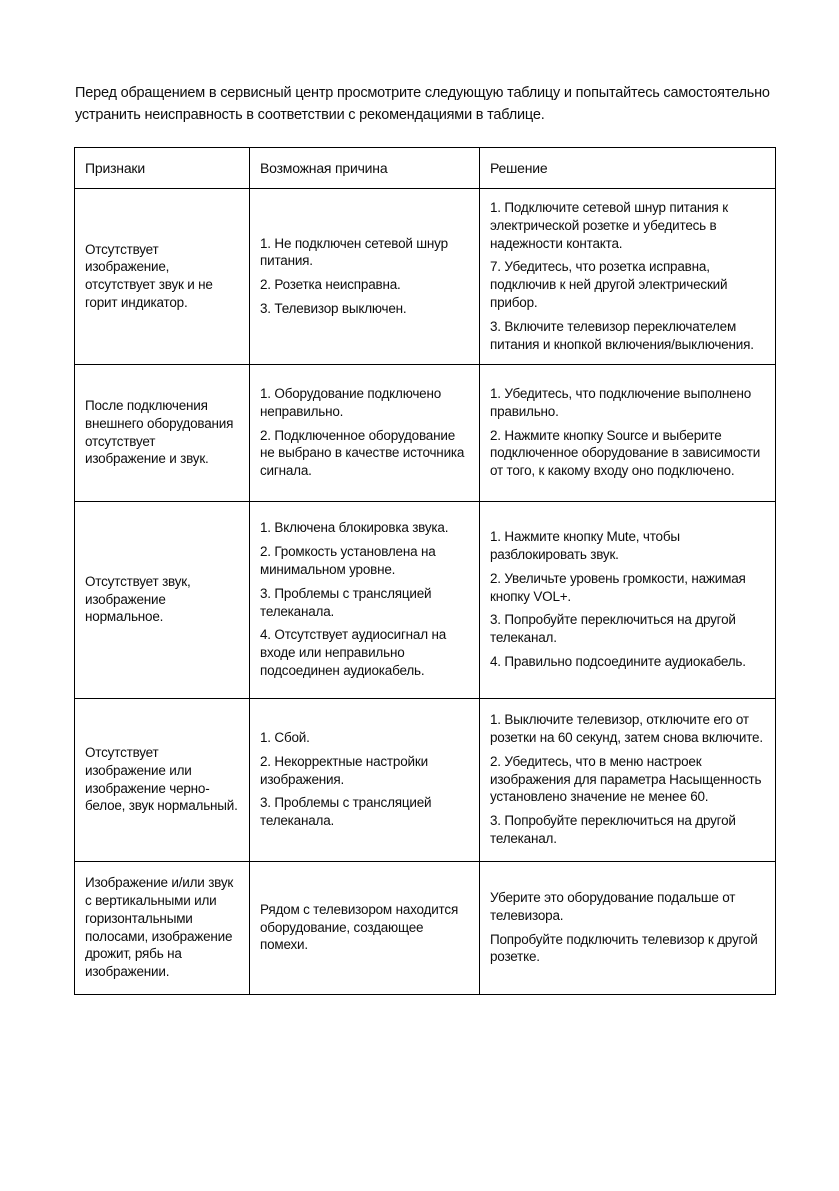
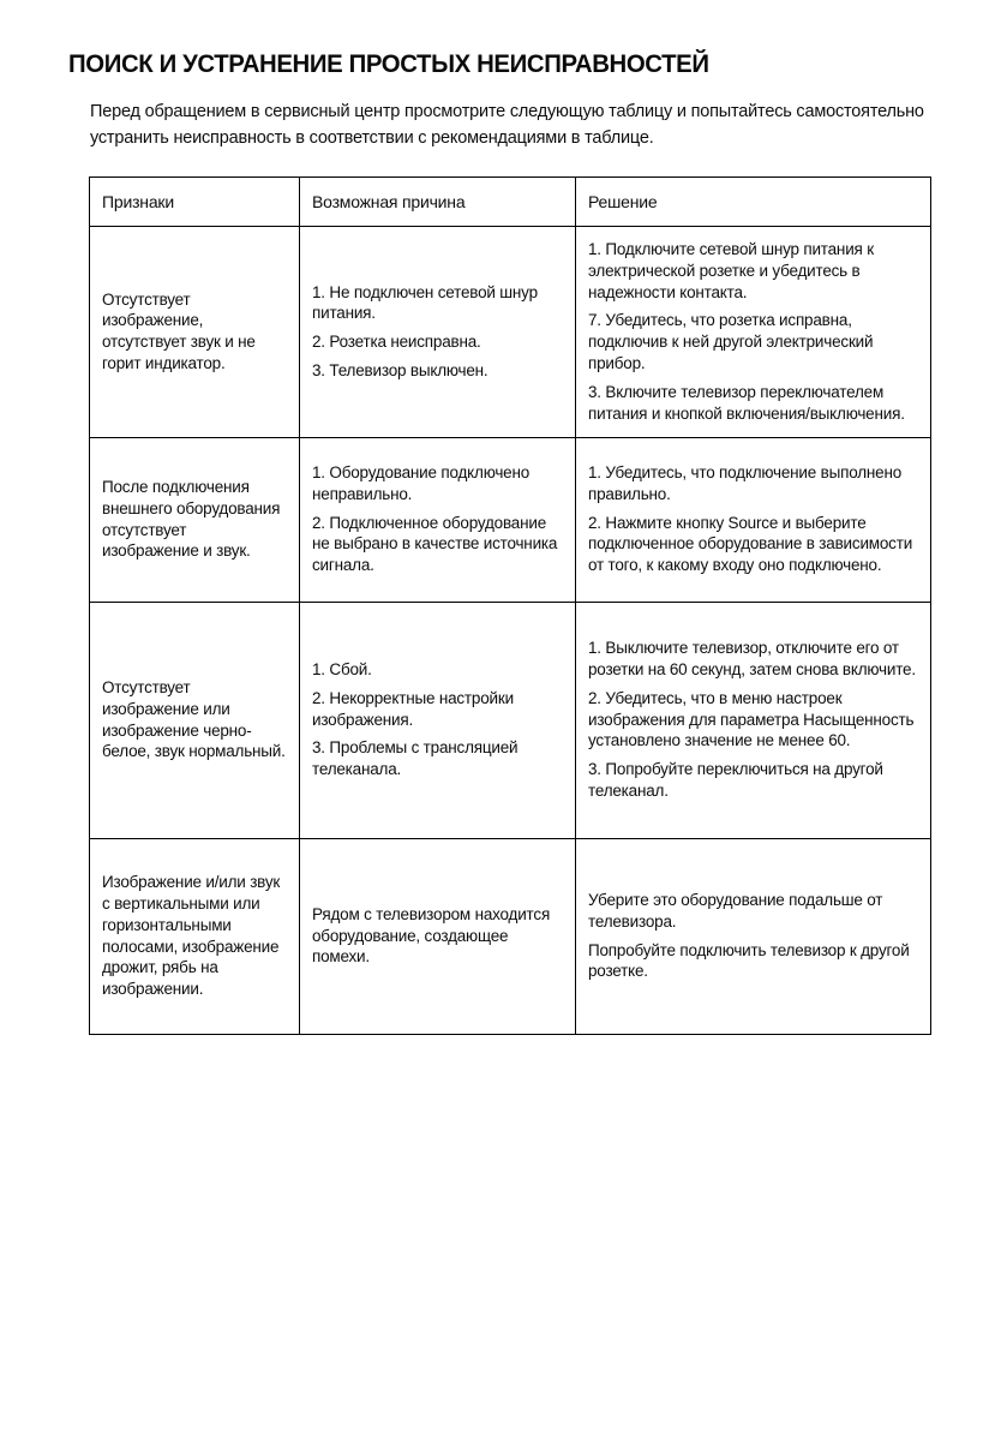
+ ПОИСК И УСТРАНЕНИЕ ПРОСТЫХ НЕИСПРАВНОСТЕЙ
  Перед обращением в сервисный центр просмотрите следующую таблицу и попытайтесь самостоятельно устранить неисправность в соответствии с рекомендациями в таблице.
  Признаки	Возможная причина	Решение
  Отсутствует изображение, отсутствует звук и не горит индикатор.	1. Не подключен сетевой шнур питания.2. Розетка неисправна.3. Телевизор выключен.	1. Подключите сетевой шнур питания к электрической розетке и убедитесь в надежности контакта.7. Убедитесь, что розетка исправна, подключив к ней другой электрический прибор.3. Включите телевизор переключателем питания и кнопкой включения/выключения.
  После подключения внешнего оборудования отсутствует изображение и звук.	1. Оборудование подключено неправильно.2. Подключенное оборудование не выбрано в качестве источника сигнала.	1. Убедитесь, что подключение выполнено правильно.2. Нажмите кнопку Source и выберите подключенное оборудование в зависимости от того, к какому входу оно подключено.
- Отсутствует звук, изображение нормальное.	1. Включена блокировка звука.2. Громкость установлена на минимальном уровне.3. Проблемы с трансляцией телеканала.4. Отсутствует аудиосигнал на входе или неправильно подсоединен аудиокабель.	1. Нажмите кнопку Mute, чтобы разблокировать звук.2. Увеличьте уровень громкости, нажимая кнопку VOL+.3. Попробуйте переключиться на другой телеканал.4. Правильно подсоедините аудиокабель.
  Отсутствует изображение или изображение черно-белое, звук нормальный.	1. Сбой.2. Некорректные настройки изображения.3. Проблемы с трансляцией телеканала.	1. Выключите телевизор, отключите его от розетки на 60 секунд, затем снова включите.2. Убедитесь, что в меню настроек изображения для параметра Насыщенность установлено значение не менее 60.3. Попробуйте переключиться на другой телеканал.
  Изображение и/или звук с вертикальными или горизонтальными полосами, изображение дрожит, рябь на изображении.	Рядом с телевизором находится оборудование, создающее помехи.	Уберите это оборудование подальше от телевизора.Попробуйте подключить телевизор к другой розетке.
